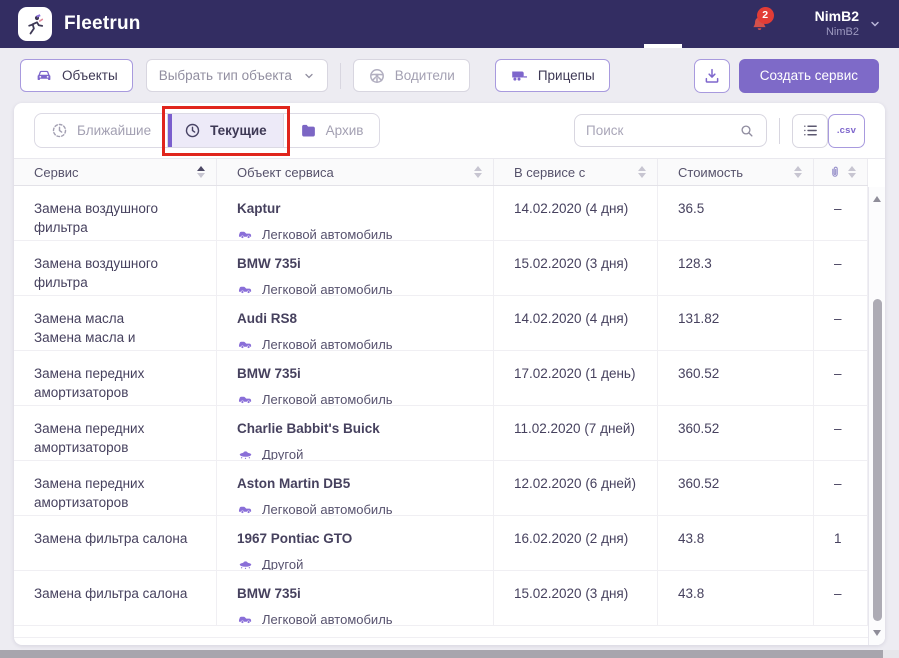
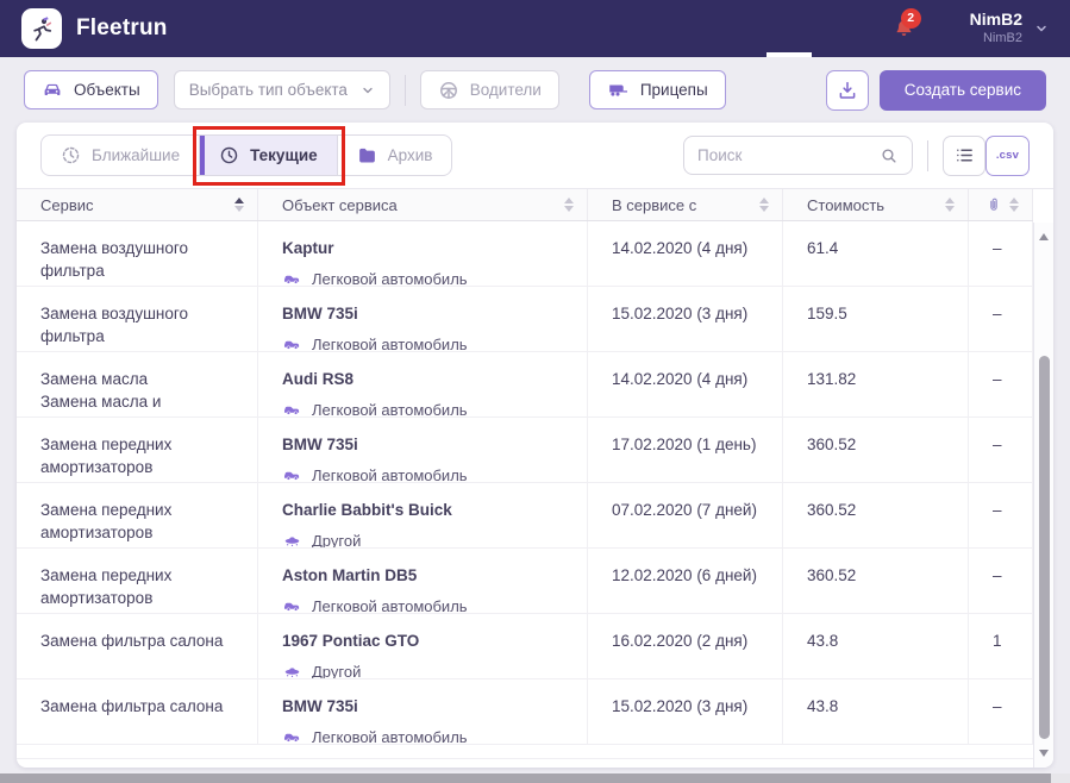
  Fleetrun
  2
  NimB2
  NimB2
  Объекты
  Выбрать тип объекта
  Водители
  Прицепы
  Создать сервис
  Ближайшие
  Текущие
  Архив
  Поиск
  .csv
  Сервис
  Объект сервиса
  В сервисе с
  Стоимость
  Замена воздушного фильтра
  Kaptur
  Легковой автомобиль
  14.02.2020 (4 дня)
- 36.5
+ 61.4
  –
  Замена воздушного фильтра
  BMW 735i
  Легковой автомобиль
  15.02.2020 (3 дня)
- 128.3
+ 159.5
  –
  Замена масла
  Audi RS8
  Легковой автомобиль
  14.02.2020 (4 дня)
  131.82
  –
  Замена передних амортизаторов
  BMW 735i
  Легковой автомобиль
  17.02.2020 (1 день)
  360.52
  –
  Замена передних амортизаторов
  Charlie Babbit's Buick
  Другой
- 11.02.2020 (7 дней)
+ 07.02.2020 (7 дней)
  360.52
  –
  Замена передних амортизаторов
  Aston Martin DB5
  Легковой автомобиль
  12.02.2020 (6 дней)
  360.52
  –
  Замена фильтра салона
  1967 Pontiac GTO
  Другой
  16.02.2020 (2 дня)
  43.8
  1
  Замена фильтра салона
  BMW 735i
  Легковой автомобиль
  15.02.2020 (3 дня)
  43.8
  –
